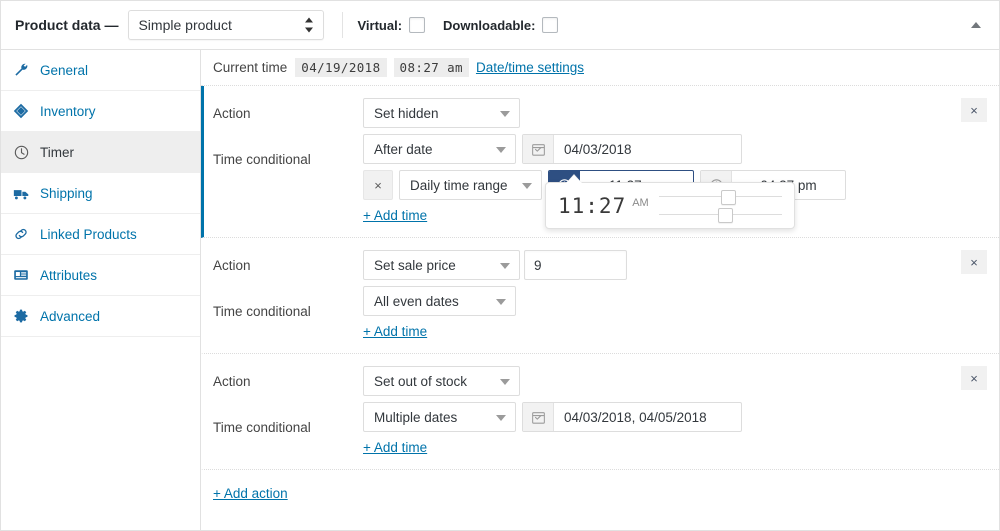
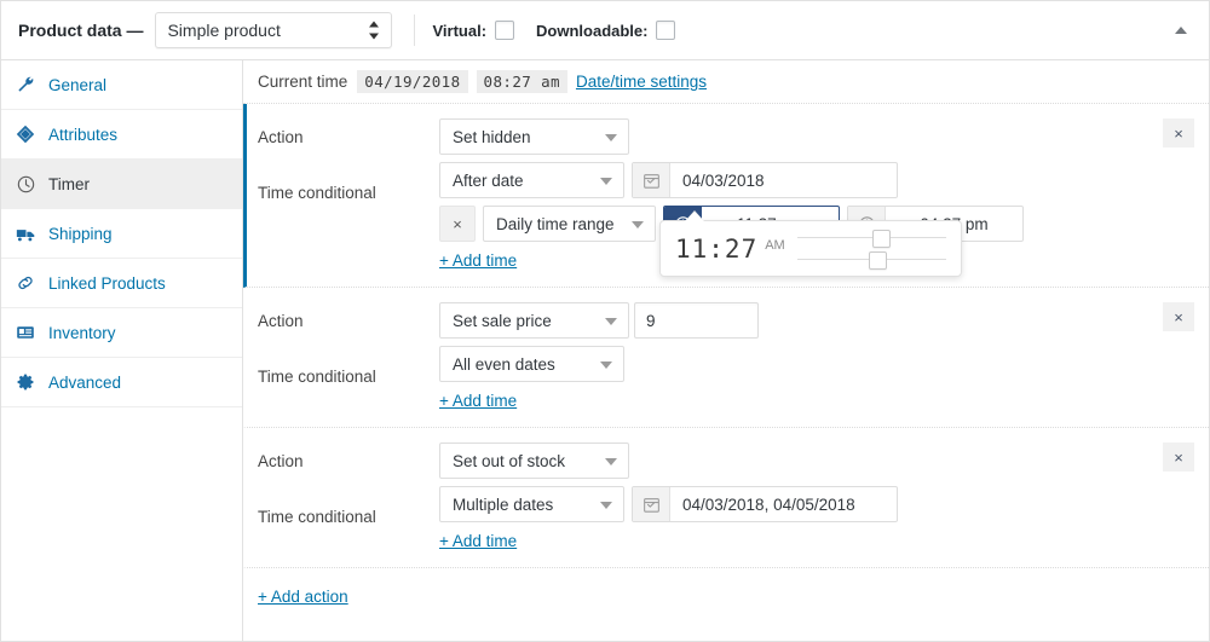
  Product data —
  Simple product
  Virtual:
  Downloadable:
  General
- Inventory
+ Attributes
  Timer
  Shipping
  Linked Products
- Attributes
+ Inventory
  Advanced
  Current time
  04/19/2018
  08:27 am
  Date/time settings
  ×
  Action
  Set hidden
  Time conditional
  After date
  04/03/2018
  ×
  Daily time range
  + Add time
  ×
  Action
  Set sale price
  9
  Time conditional
  All even dates
  + Add time
  ×
  Action
  Set out of stock
  Time conditional
  Multiple dates
  04/03/2018, 04/05/2018
  + Add time
  + Add action
  11:27
  AM
